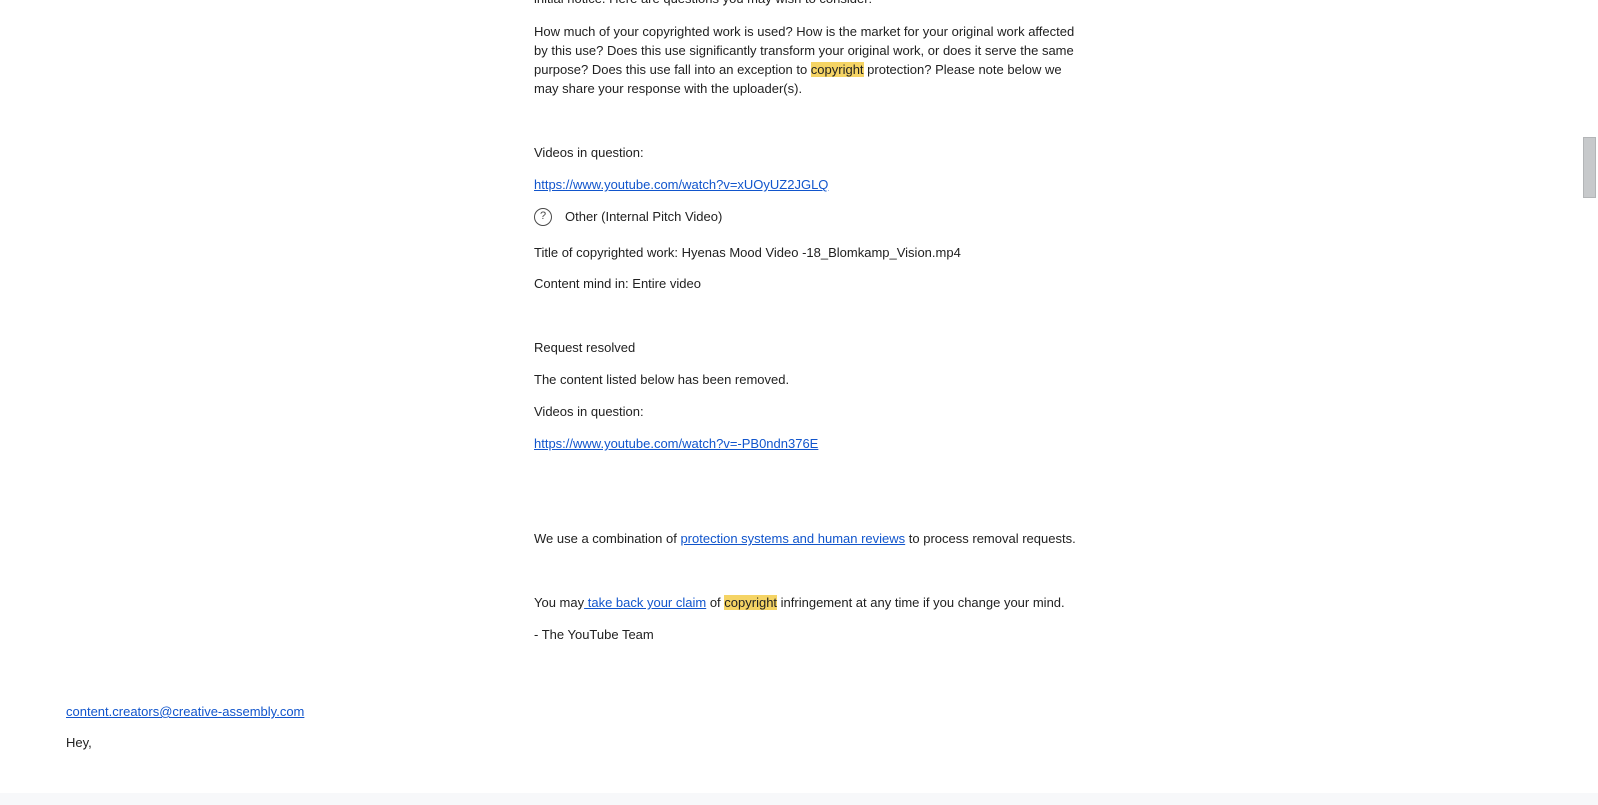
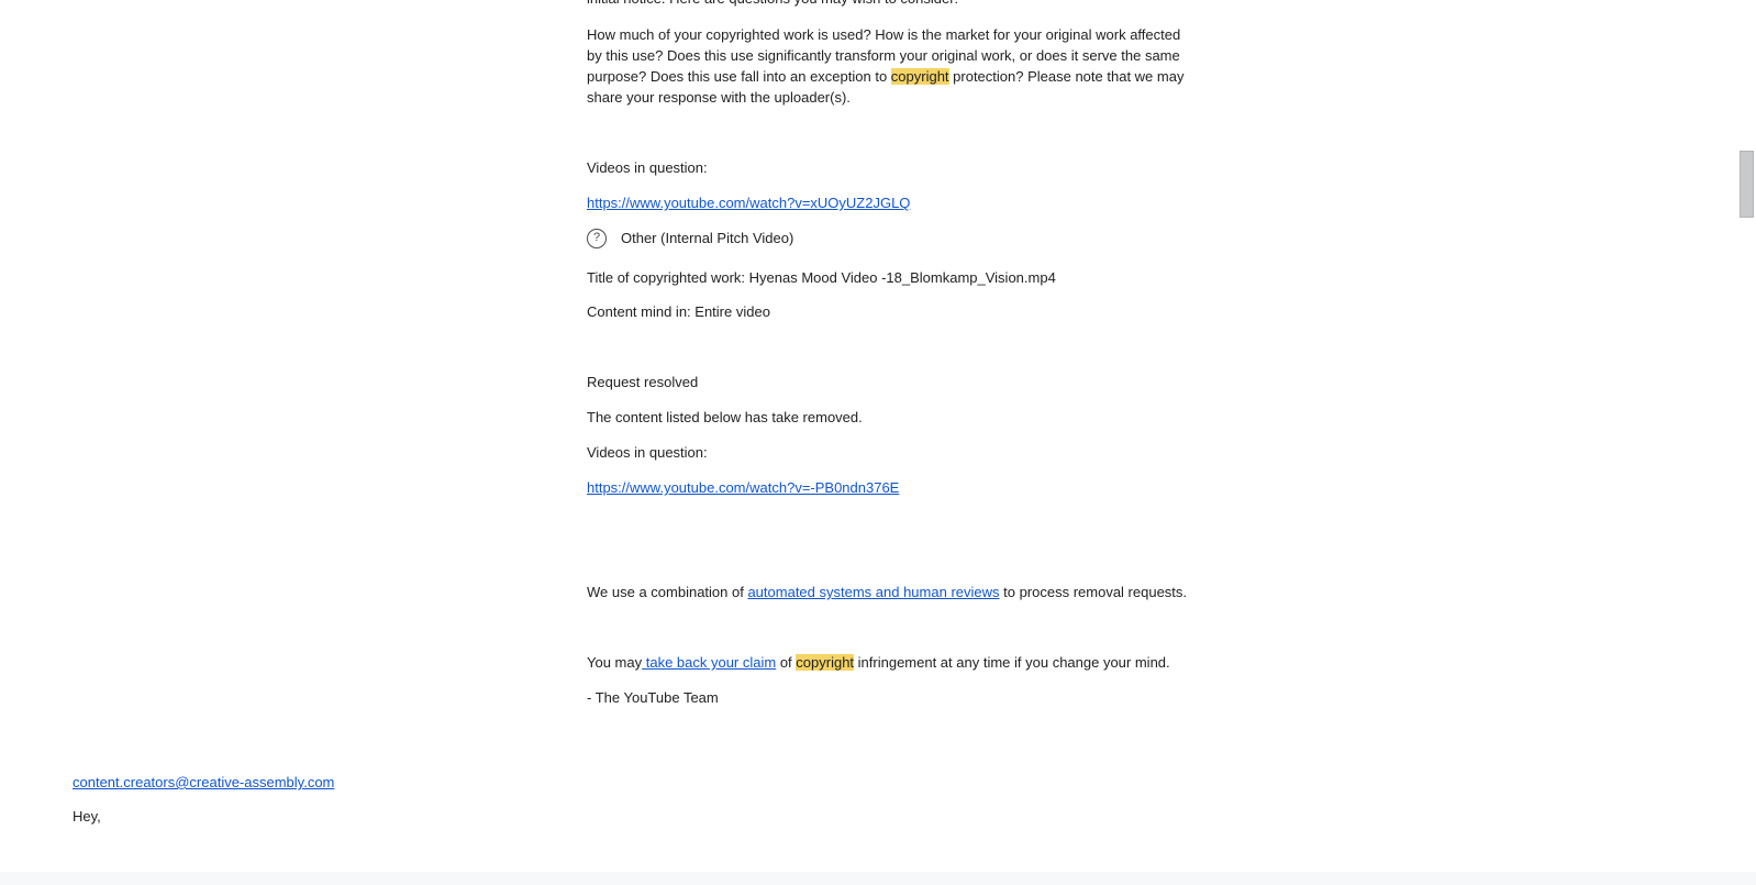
- How much of your copyrighted work is used? How is the market for your original work affected by this use? Does this use significantly transform your original work, or does it serve the same purpose? Does this use fall into an exception to copyright protection? Please note below we may share your response with the uploader(s).
+ How much of your copyrighted work is used? How is the market for your original work affected by this use? Does this use significantly transform your original work, or does it serve the same purpose? Does this use fall into an exception to copyright protection? Please note that we may share your response with the uploader(s).
  Videos in question:
  https://www.youtube.com/watch?v=xUOyUZ2JGLQ
  ?
  Other (Internal Pitch Video)
  Title of copyrighted work: Hyenas Mood Video -18_Blomkamp_Vision.mp4
  Content mind in: Entire video
  Request resolved
- The content listed below has been removed.
+ The content listed below has take removed.
  Videos in question:
  https://www.youtube.com/watch?v=-PB0ndn376E
- We use a combination of protection systems and human reviews to process removal requests.
+ We use a combination of automated systems and human reviews to process removal requests.
  You may take back your claim of copyright infringement at any time if you change your mind.
  - The YouTube Team
  content.creators@creative-assembly.com
  Hey,
